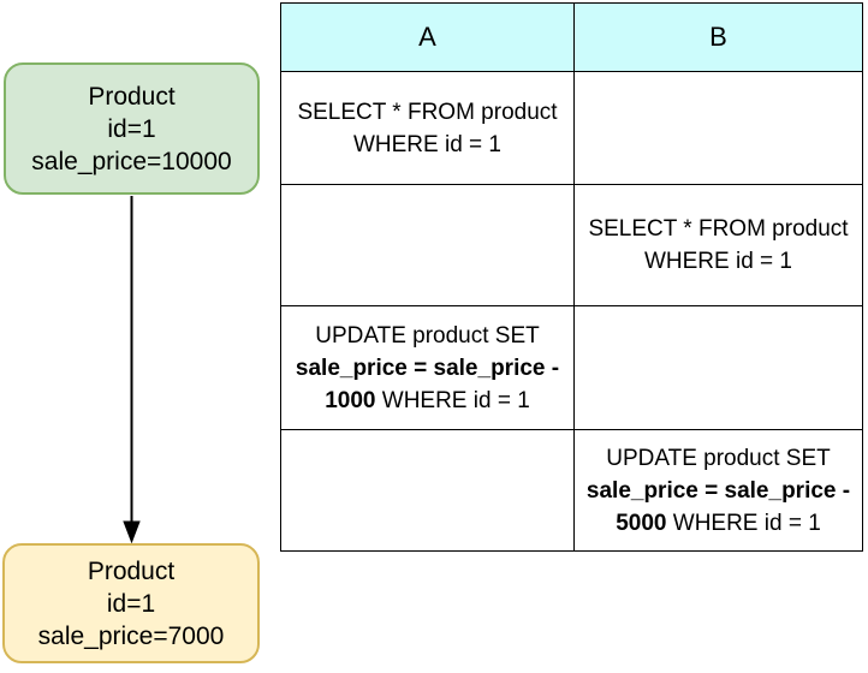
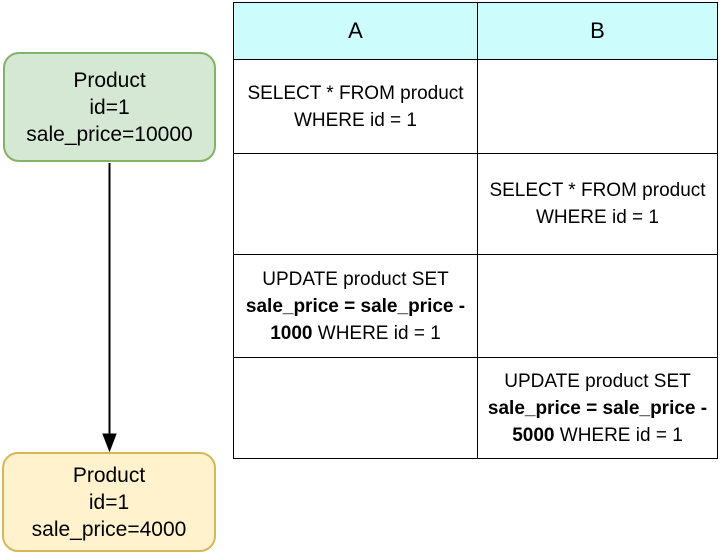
  Product
  id=1
  sale_price=10000
  Product
  id=1
- sale_price=7000
+ sale_price=4000
  A	B
  SELECT * FROM productWHERE id = 1
  	SELECT * FROM productWHERE id = 1
  UPDATE product SETsale_price = sale_price -1000 WHERE id = 1
  	UPDATE product SETsale_price = sale_price -5000 WHERE id = 1
